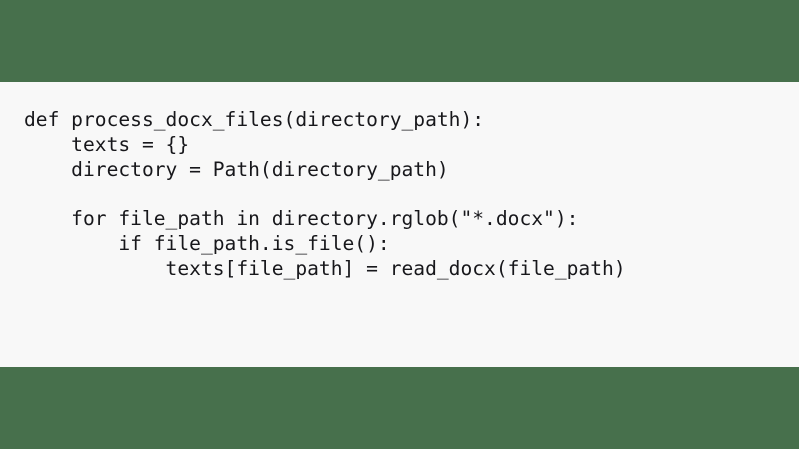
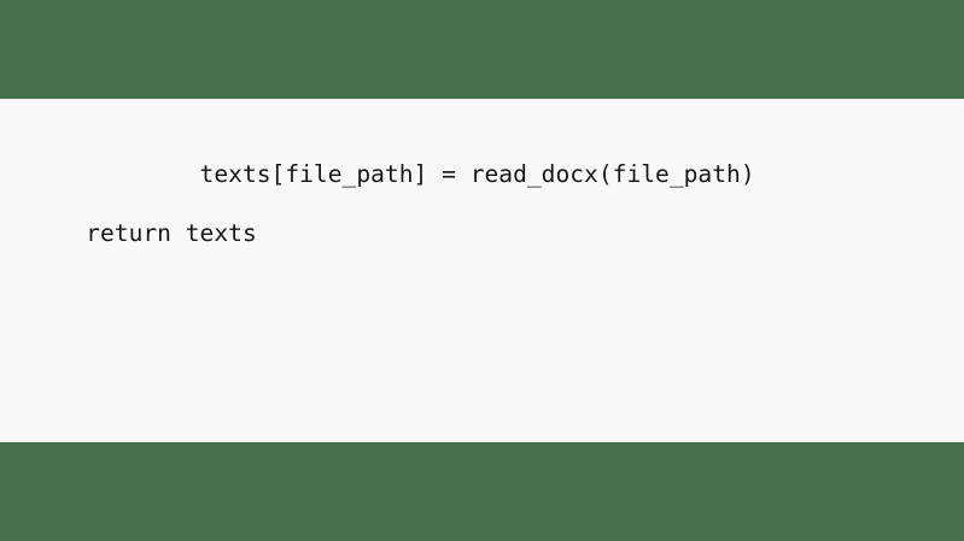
- def process_docx_files(directory_path):
- texts = {}
- directory = Path(directory_path)
- for file_path in directory.rglob("*.docx"):
- if file_path.is_file():
  texts[file_path] = read_docx(file_path)
+ return texts
